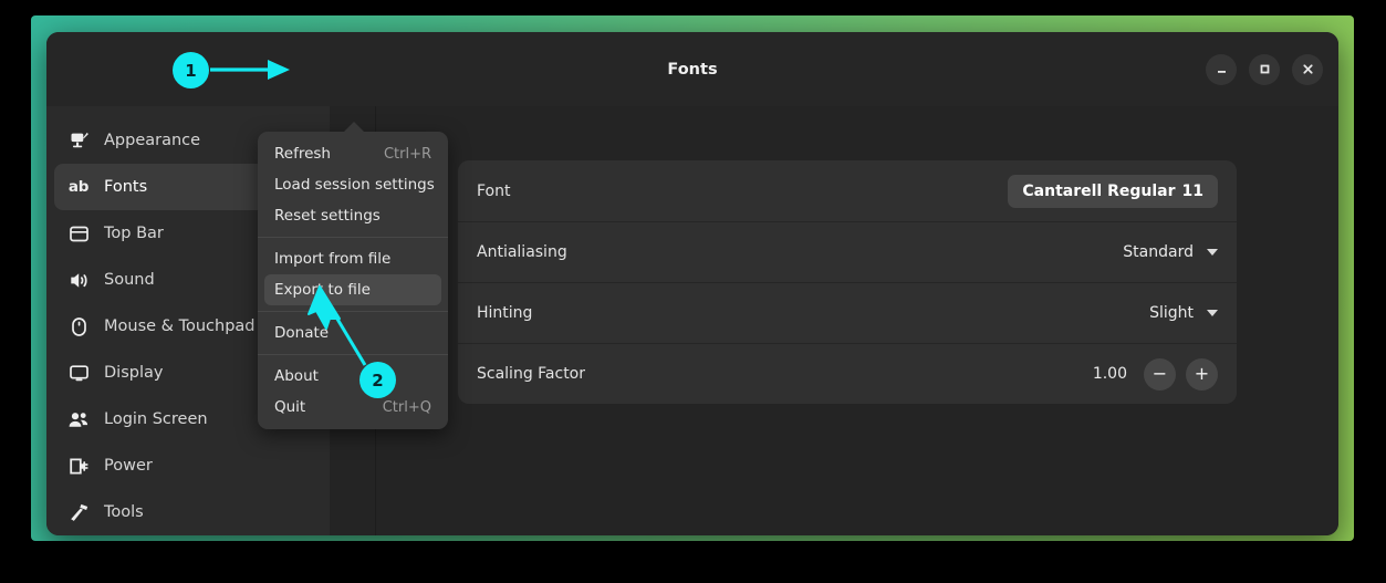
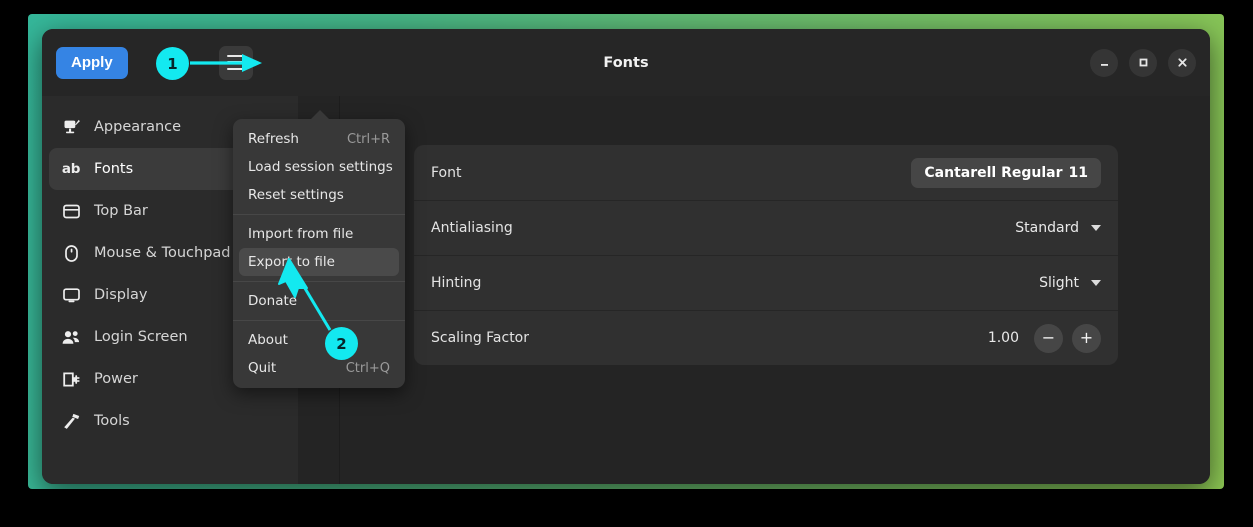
+ Apply
  Fonts
  Appearance
  ab
  Fonts
  Top Bar
- Sound
  Mouse & Touchpad
  Display
  Login Screen
  Power
  Tools
  Font
  Cantarell Regular 11
  Antialiasing
  Standard
  Hinting
  Slight
  Scaling Factor
  1.00
  −
  +
  Refresh
  Ctrl+R
  Load session settings
  Reset settings
  Import from file
  Expor to file
  Donate
  About
  Quit
  Ctrl+Q
  1
  2
